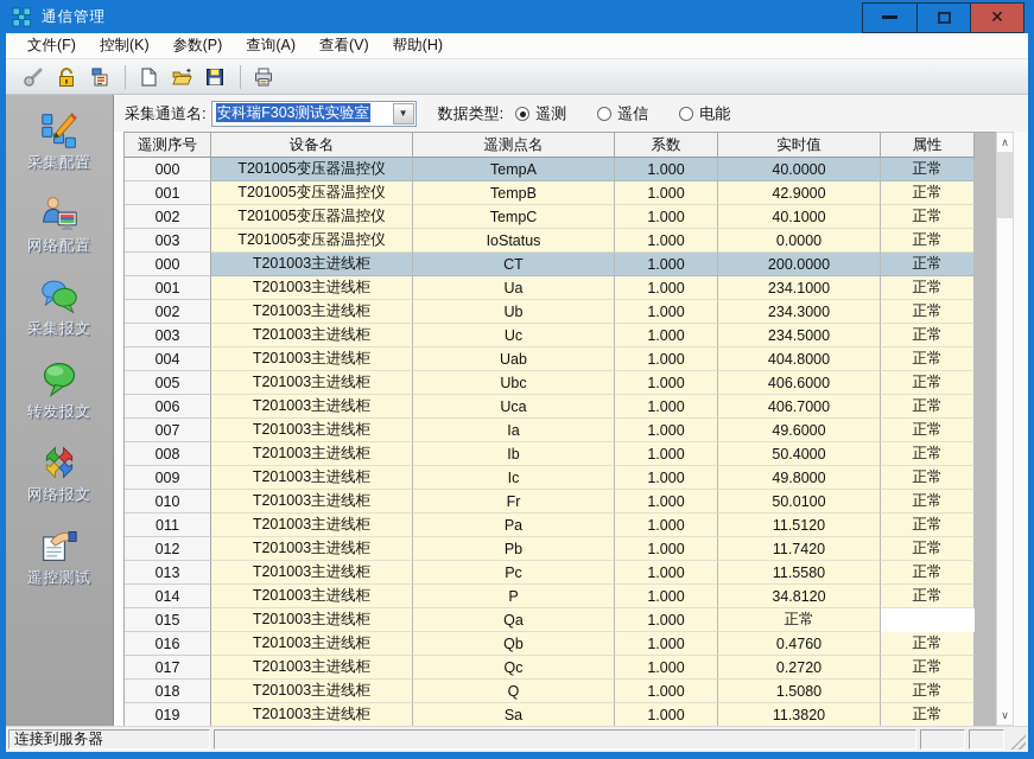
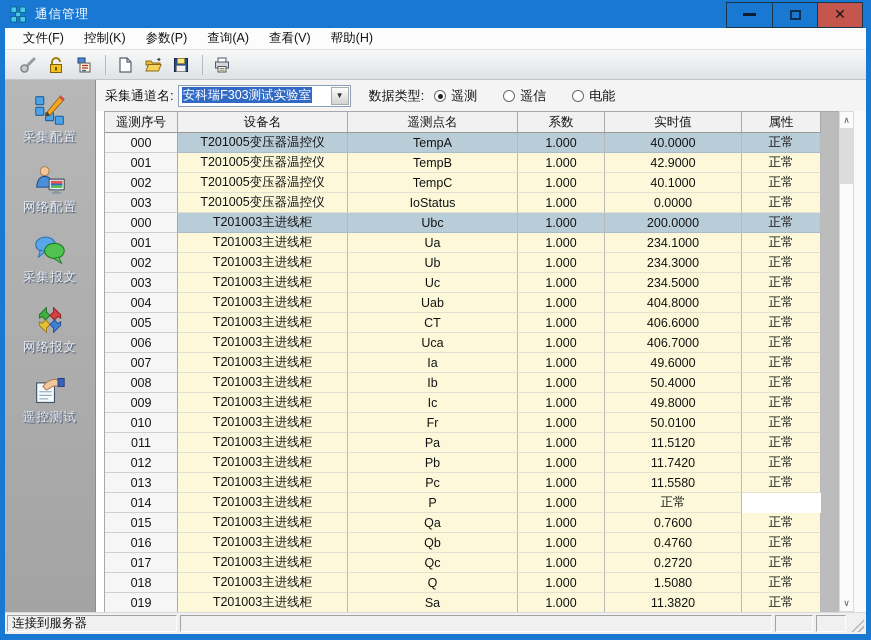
  通信管理
  ✕
  文件(F)
  控制(K)
  参数(P)
  查询(A)
  查看(V)
  帮助(H)
  采集配置
  网络配置
  采集报文
- 转发报文
  网络报文
  遥控测试
  采集通道名:
  安科瑞F303测试实验室
  ▼
  数据类型:
  遥测
  遥信
  电能
  遥测序号
  设备名
  遥测点名
  系数
  实时值
  属性
  000
  T201005变压器温控仪
  TempA
  1.000
  40.0000
  正常
  001
  T201005变压器温控仪
  TempB
  1.000
  42.9000
  正常
  002
  T201005变压器温控仪
  TempC
  1.000
  40.1000
  正常
  003
  T201005变压器温控仪
  IoStatus
  1.000
  0.0000
  正常
  000
  T201003主进线柜
- CT
+ Ubc
  1.000
  200.0000
  正常
  001
  T201003主进线柜
  Ua
  1.000
  234.1000
  正常
  002
  T201003主进线柜
  Ub
  1.000
  234.3000
  正常
  003
  T201003主进线柜
  Uc
  1.000
  234.5000
  正常
  004
  T201003主进线柜
  Uab
  1.000
  404.8000
  正常
  005
  T201003主进线柜
- Ubc
+ CT
  1.000
  406.6000
  正常
  006
  T201003主进线柜
  Uca
  1.000
  406.7000
  正常
  007
  T201003主进线柜
  Ia
  1.000
  49.6000
  正常
  008
  T201003主进线柜
  Ib
  1.000
  50.4000
  正常
  009
  T201003主进线柜
  Ic
  1.000
  49.8000
  正常
  010
  T201003主进线柜
  Fr
  1.000
  50.0100
  正常
  011
  T201003主进线柜
  Pa
  1.000
  11.5120
  正常
  012
  T201003主进线柜
  Pb
  1.000
  11.7420
  正常
  013
  T201003主进线柜
  Pc
  1.000
  11.5580
  正常
  014
  T201003主进线柜
  P
  1.000
- 34.8120
  正常
  015
  T201003主进线柜
  Qa
  1.000
+ 0.7600
  正常
  016
  T201003主进线柜
  Qb
  1.000
  0.4760
  正常
  017
  T201003主进线柜
  Qc
  1.000
  0.2720
  正常
  018
  T201003主进线柜
  Q
  1.000
  1.5080
  正常
  019
  T201003主进线柜
  Sa
  1.000
  11.3820
  正常
  ∧
  ∨
  连接到服务器
